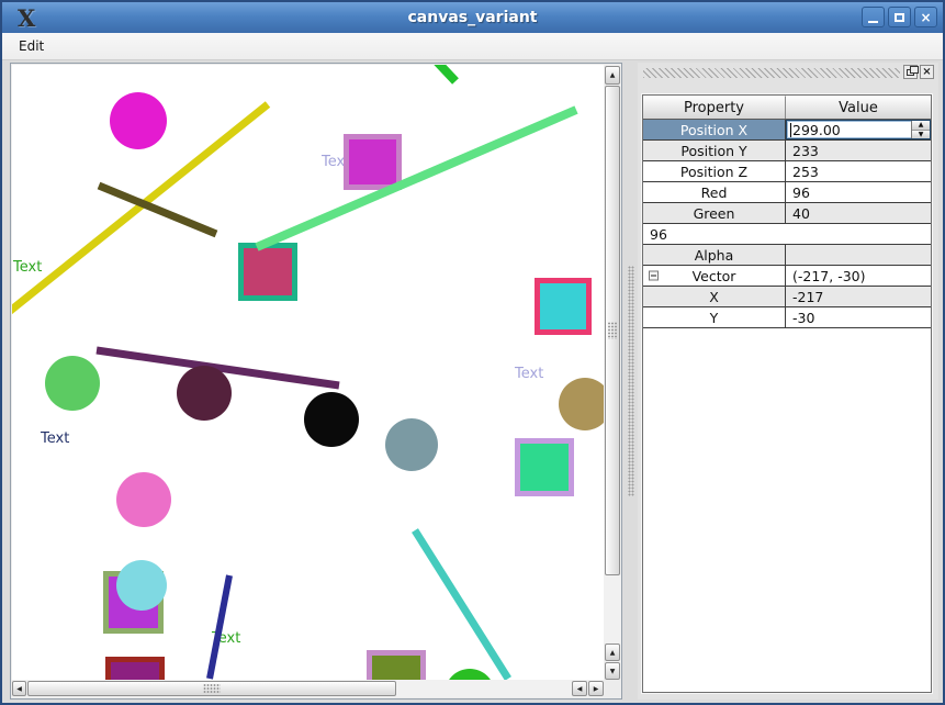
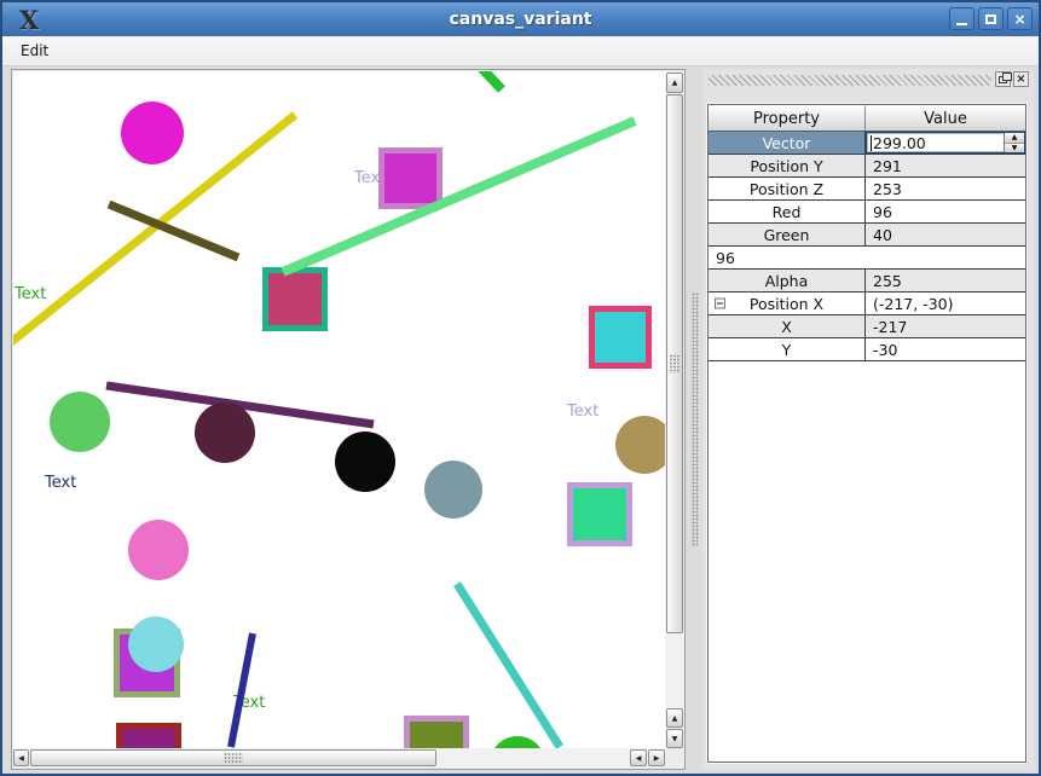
  X
  canvas_variant
  ×
  Edit
  Text
  Tex
  Text
  Text
  ext
  ×
  Property
  Value
- Position X
+ Vector
  299.00
  Position Y
- 233
+ 291
  Position Z
  253
  Red
  96
  Green
  40
  96
  Alpha
+ 255
- Vector
+ Position X
  (-217, -30)
  X
  -217
  Y
  -30
